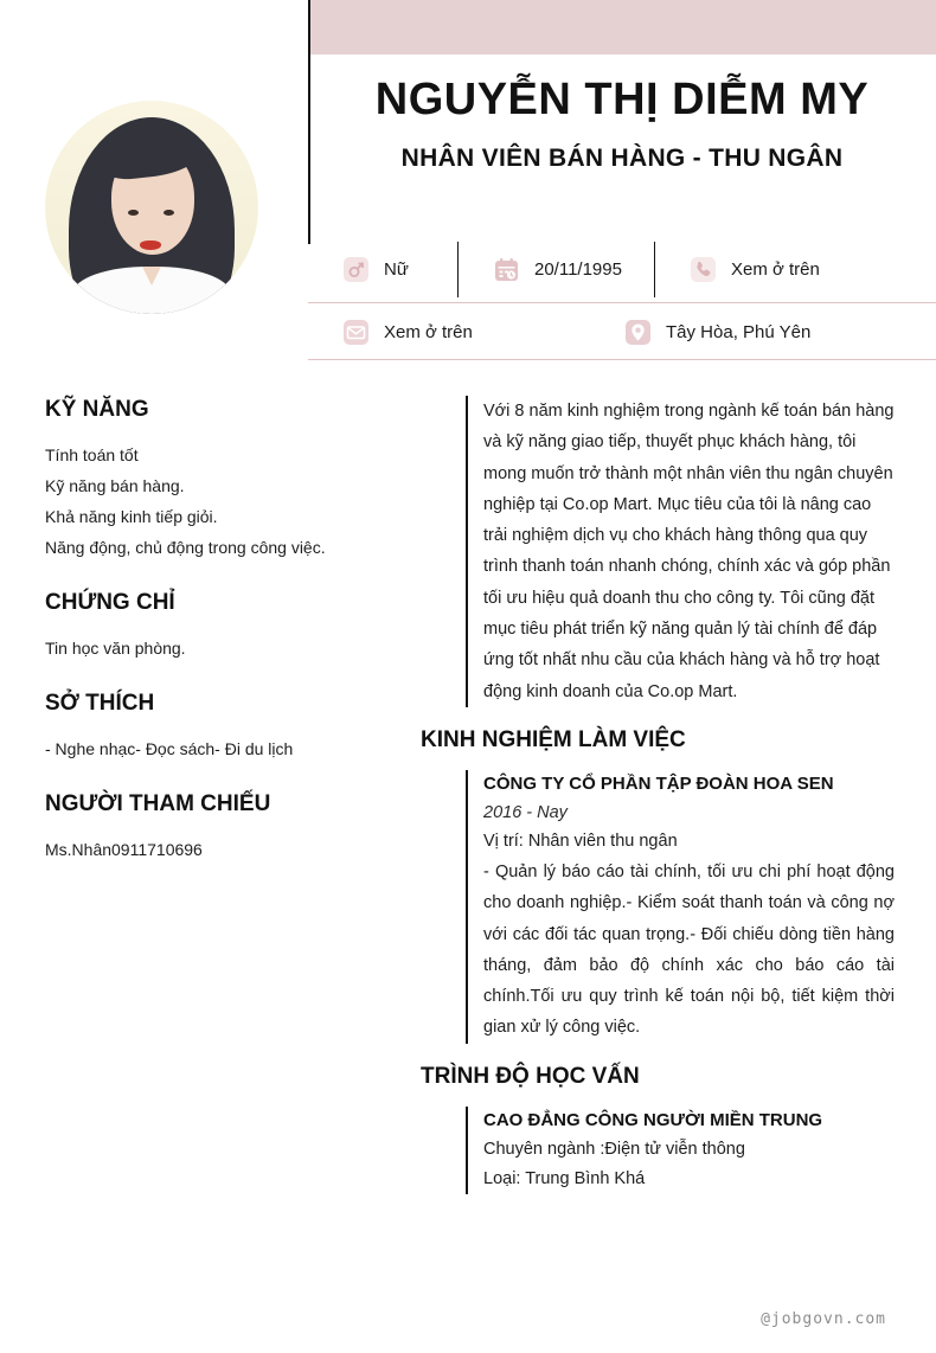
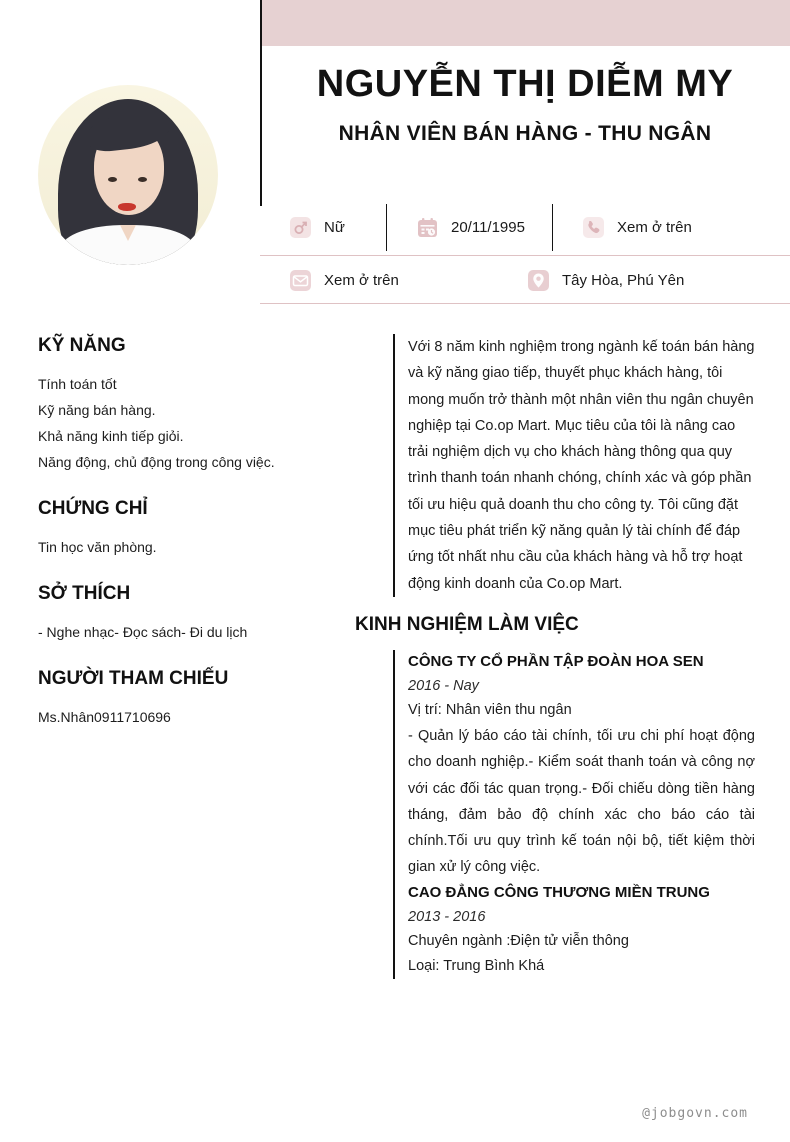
  NGUYỄN THỊ DIỄM MY
  NHÂN VIÊN BÁN HÀNG - THU NGÂN
  Nữ
  20/11/1995
  Xem ở trên
  Xem ở trên
  Tây Hòa, Phú Yên
  KỸ NĂNG
  Tính toán tốt
  Kỹ năng bán hàng.
  Khả năng kinh tiếp giỏi.
  Năng động, chủ động trong công việc.
  CHỨNG CHỈ
  Tin học văn phòng.
  SỞ THÍCH
  - Nghe nhạc- Đọc sách- Đi du lịch
  NGƯỜI THAM CHIẾU
  Ms.Nhân0911710696
  Với 8 năm kinh nghiệm trong ngành kế toán bán hàng và kỹ năng giao tiếp, thuyết phục khách hàng, tôi mong muốn trở thành một nhân viên thu ngân chuyên nghiệp tại Co.op Mart. Mục tiêu của tôi là nâng cao trải nghiệm dịch vụ cho khách hàng thông qua quy trình thanh toán nhanh chóng, chính xác và góp phần tối ưu hiệu quả doanh thu cho công ty. Tôi cũng đặt mục tiêu phát triển kỹ năng quản lý tài chính để đáp ứng tốt nhất nhu cầu của khách hàng và hỗ trợ hoạt động kinh doanh của Co.op Mart.
  KINH NGHIỆM LÀM VIỆC
  CÔNG TY CỔ PHẦN TẬP ĐOÀN HOA SEN
  2016 - Nay
  Vị trí: Nhân viên thu ngân
  - Quản lý báo cáo tài chính, tối ưu chi phí hoạt động cho doanh nghiệp.- Kiểm soát thanh toán và công nợ với các đối tác quan trọng.- Đối chiếu dòng tiền hàng tháng, đảm bảo độ chính xác cho báo cáo tài chính.Tối ưu quy trình kế toán nội bộ, tiết kiệm thời gian xử lý công việc.
- TRÌNH ĐỘ HỌC VẤN
- CAO ĐẲNG CÔNG NGƯỜI MIỀN TRUNG
+ CAO ĐẲNG CÔNG THƯƠNG MIỀN TRUNG
+ 2013 - 2016
  Chuyên ngành :Điện tử viễn thông
  Loại: Trung Bình Khá
  @jobgovn.com
